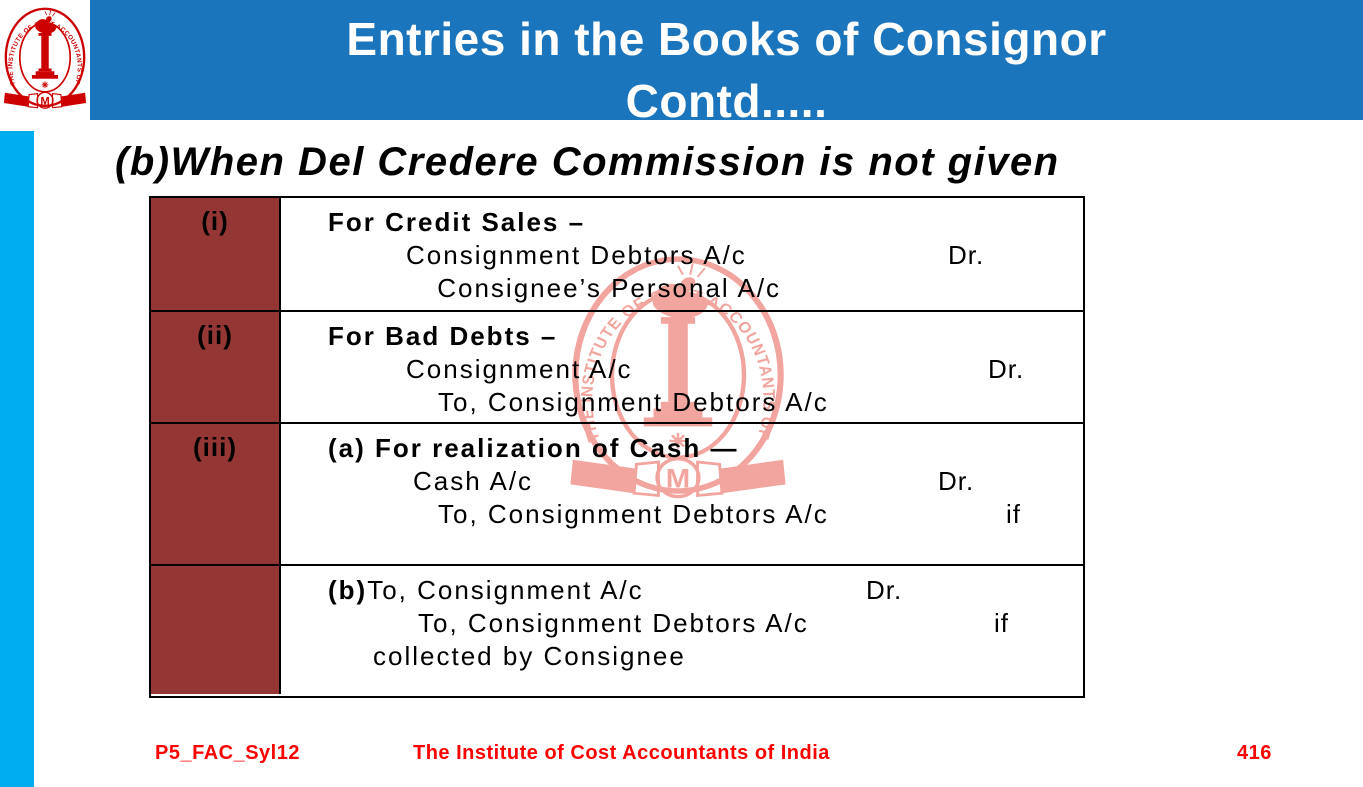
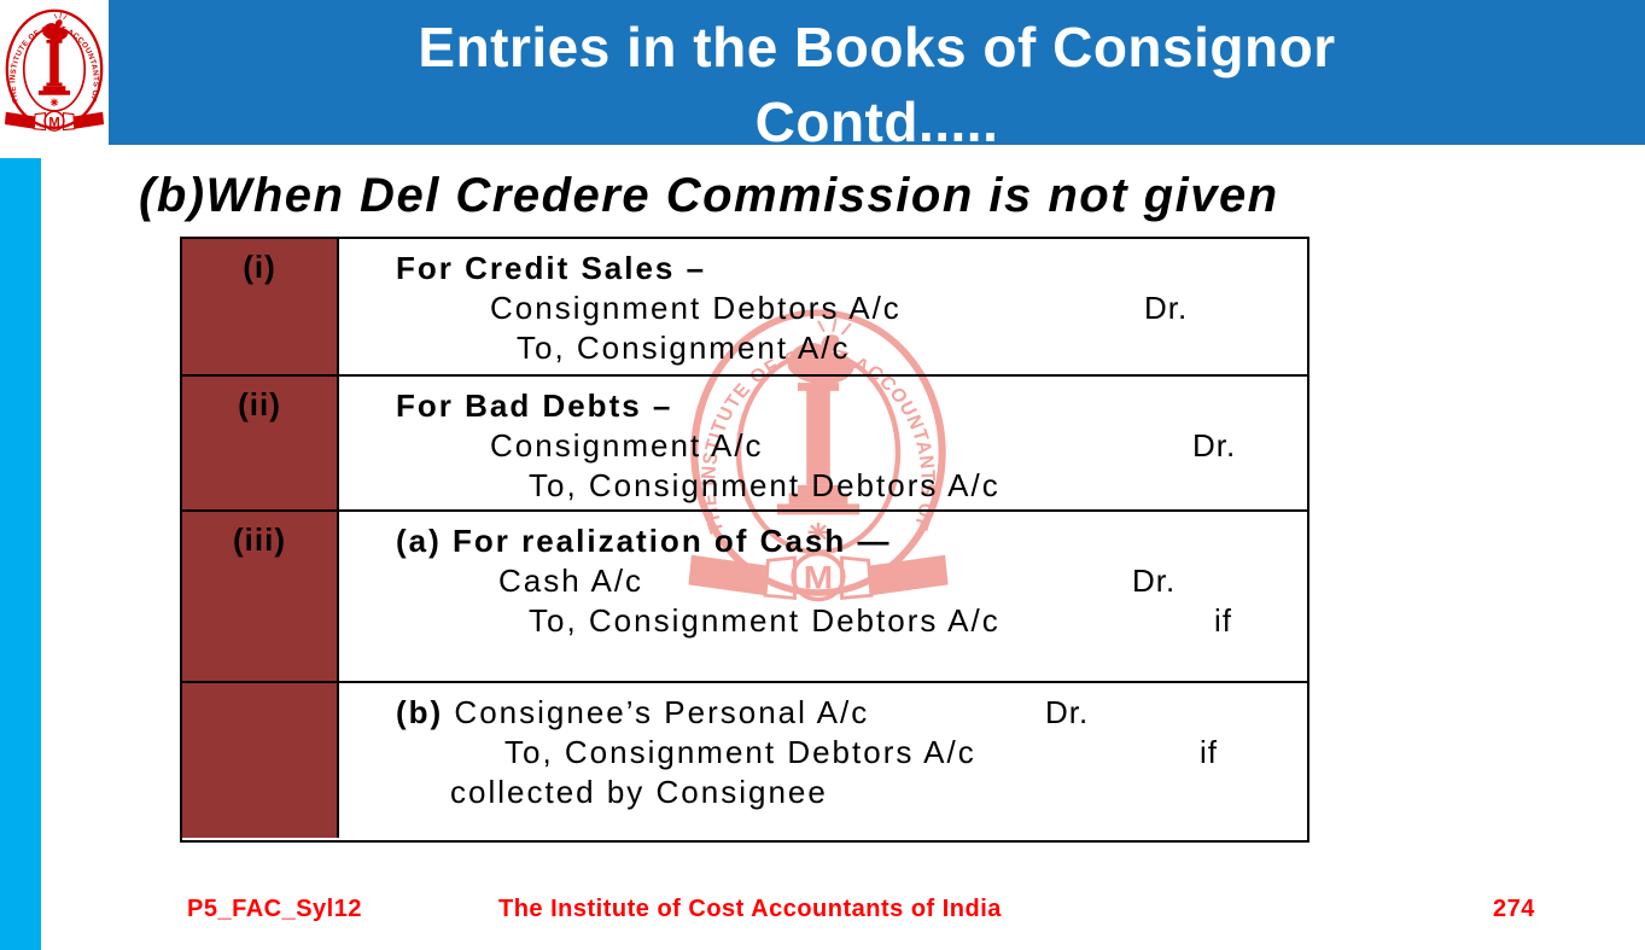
  Entries in the Books of Consignor
  Contd.....
  (b)When Del Credere Commission is not given
  (i)
  For Credit Sales –
  Consignment Debtors A/c
  Dr.
- Consignee’s Personal A/c
+ To, Consignment A/c
  (ii)
  For Bad Debts –
  Consignment A/c
  Dr.
  To, Consignment Debtors A/c
  (iii)
  (a) For realization of Cash —
  Cash A/c
  Dr.
  To, Consignment Debtors A/c
  if
- (b)To, Consignment A/c
+ (b) Consignee’s Personal A/c
  Dr.
  To, Consignment Debtors A/c
  if
  collected by Consignee
  P5_FAC_Syl12
  The Institute of Cost Accountants of India
- 416
+ 274
